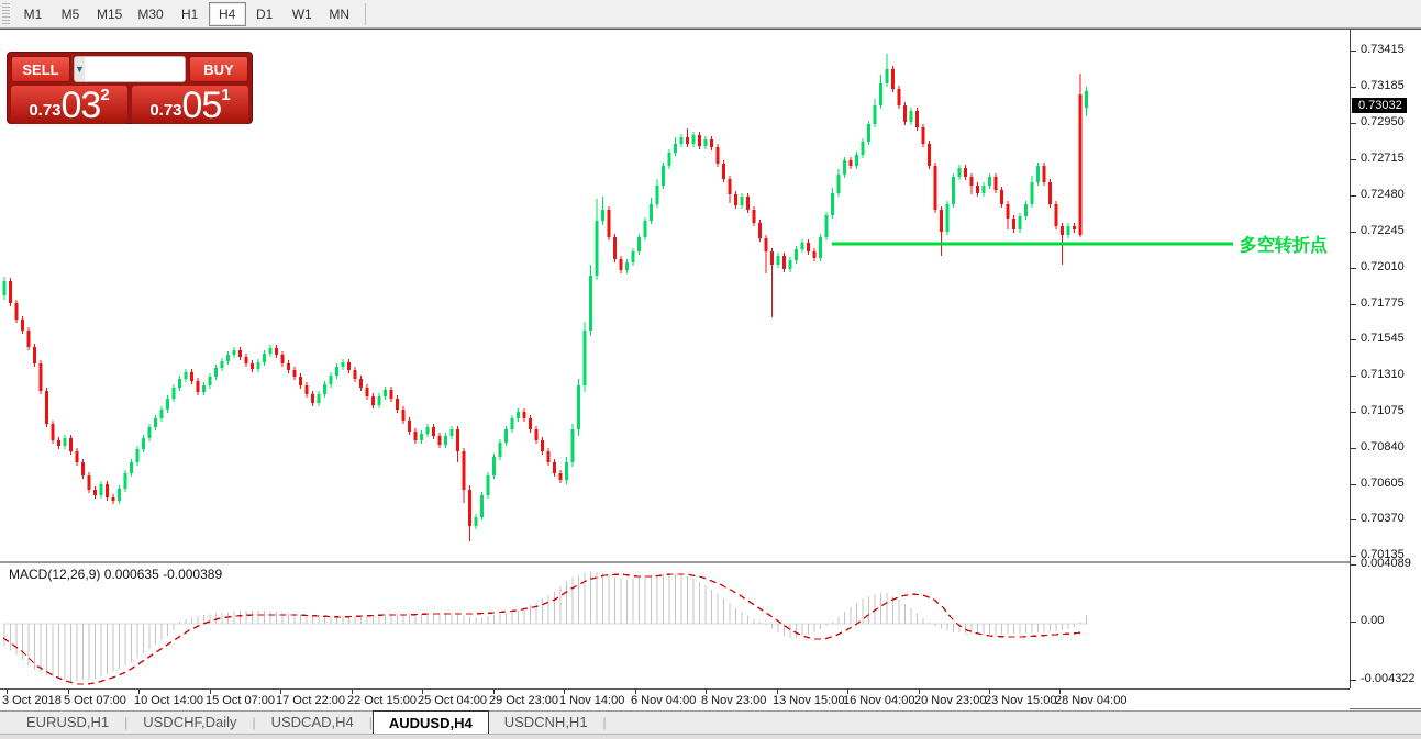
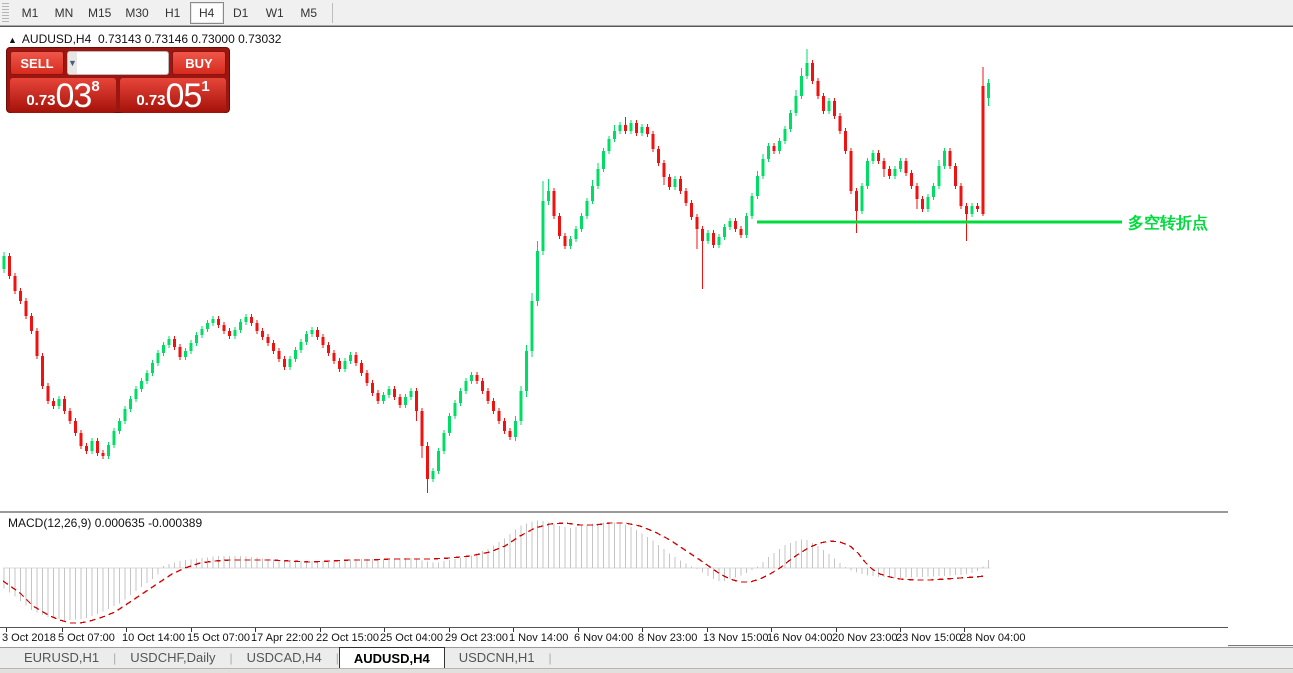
  M1
- M5
+ MN
  M15
  M30
  H1
  H4
  D1
  W1
- MN
+ M5
+ ▲ AUDUSD,H4 0.73143 0.73146 0.73000 0.73032
  SELL
  ▼
  BUY
  0.73
  03
- 2
+ 8
  0.73
  05
  1
  多空转折点
  MACD(12,26,9) 0.000635 -0.000389
- 0.73415
- 0.73185
- 0.72950
- 0.72715
- 0.72480
- 0.72245
- 0.72010
- 0.71775
- 0.71545
- 0.71310
- 0.71075
- 0.70840
- 0.70605
- 0.70370
- 0.70135
- 0.004089
- 0.00
- -0.004322
- 0.73032
  3 Oct 2018
  5 Oct 07:00
  10 Oct 14:00
  15 Oct 07:00
- 17 Oct 22:00
+ 17 Apr 22:00
  22 Oct 15:00
  25 Oct 04:00
  29 Oct 23:00
  1 Nov 14:00
  6 Nov 04:00
  8 Nov 23:00
  13 Nov 15:00
  16 Nov 04:00
  20 Nov 23:00
  23 Nov 15:00
  28 Nov 04:00
  EURUSD,H1
  |
  USDCHF,Daily
  |
  USDCAD,H4
  |
  AUDUSD,H4
  USDCNH,H1
  |
